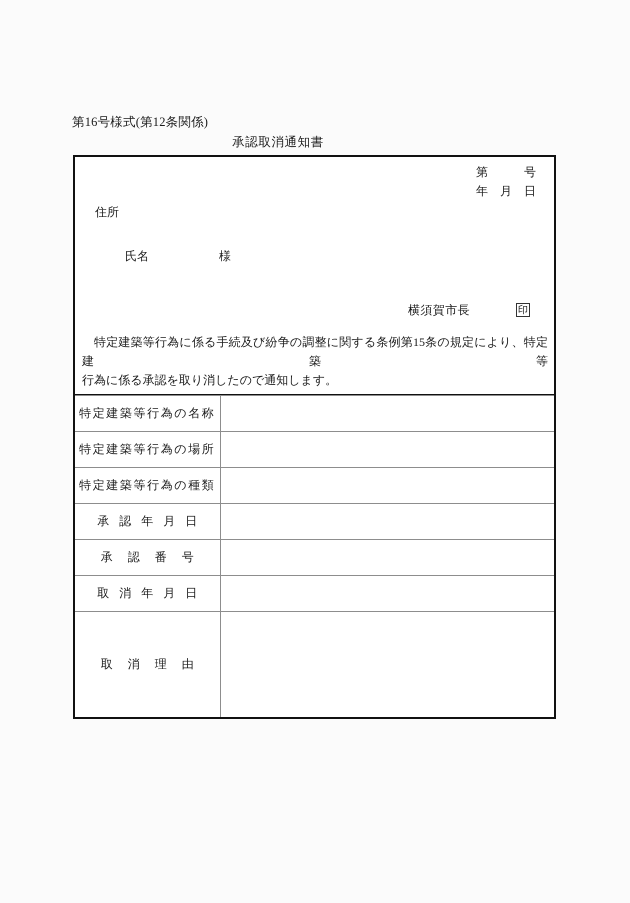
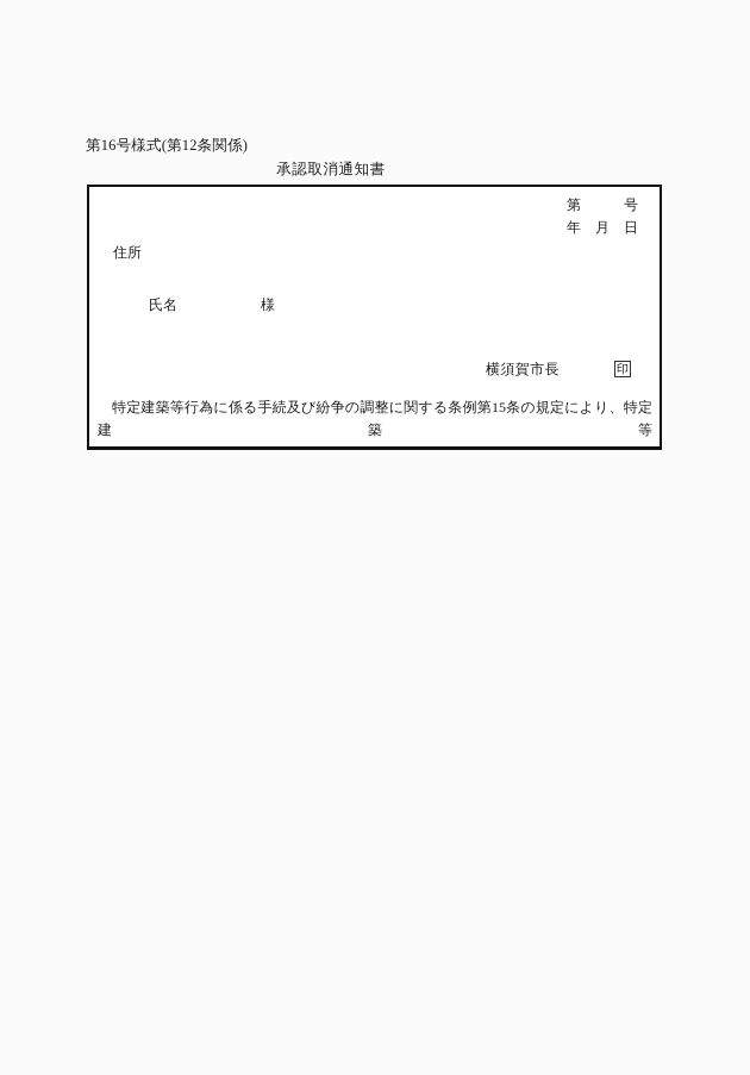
  第16号様式(第12条関係)
  承認取消通知書
  第 号
  年 月 日
  住所
  氏名 様
  横須賀市長 印
  特定建築等行為に係る手続及び紛争の調整に関する条例第15条の規定により、特定建築等
- 行為に係る承認を取り消したので通知します。
- 特定建築等行為の名称
- 特定建築等行為の場所
- 特定建築等行為の種類
- 承認年月日
- 承認番号
- 取消年月日
- 取消理由
